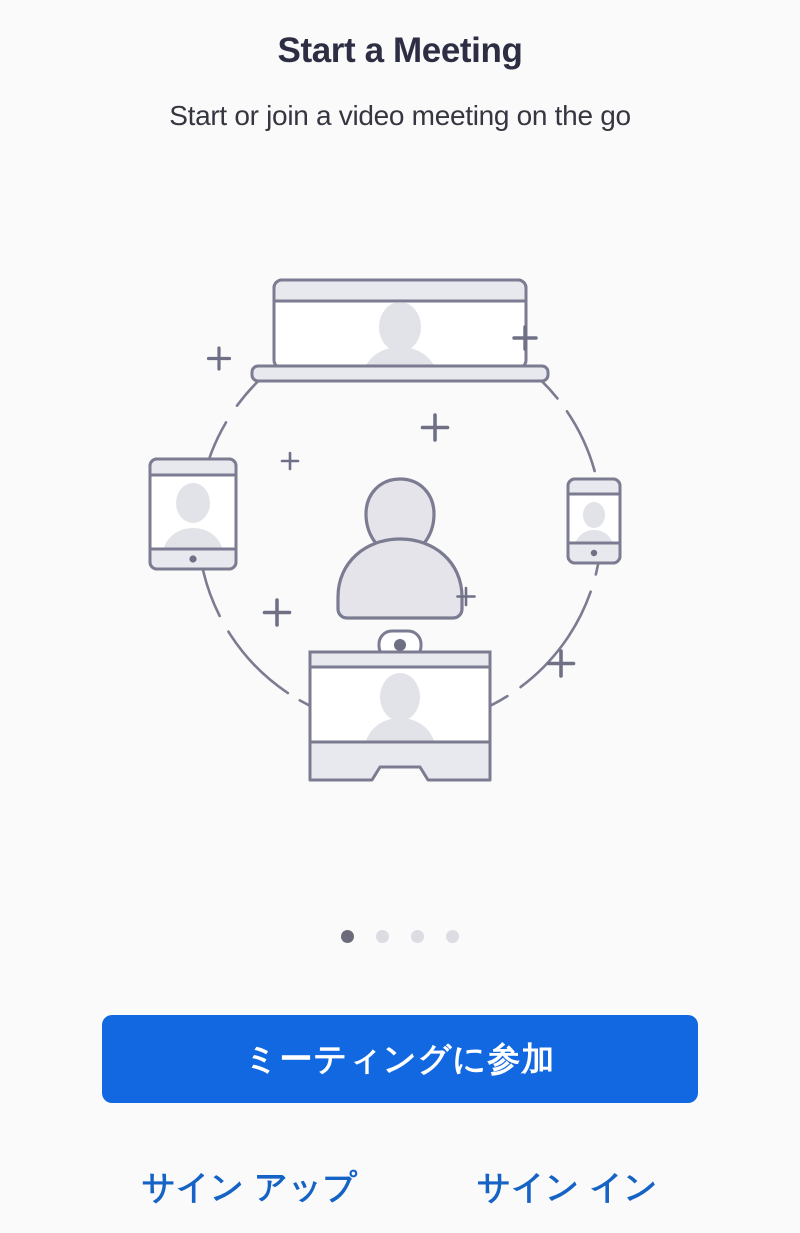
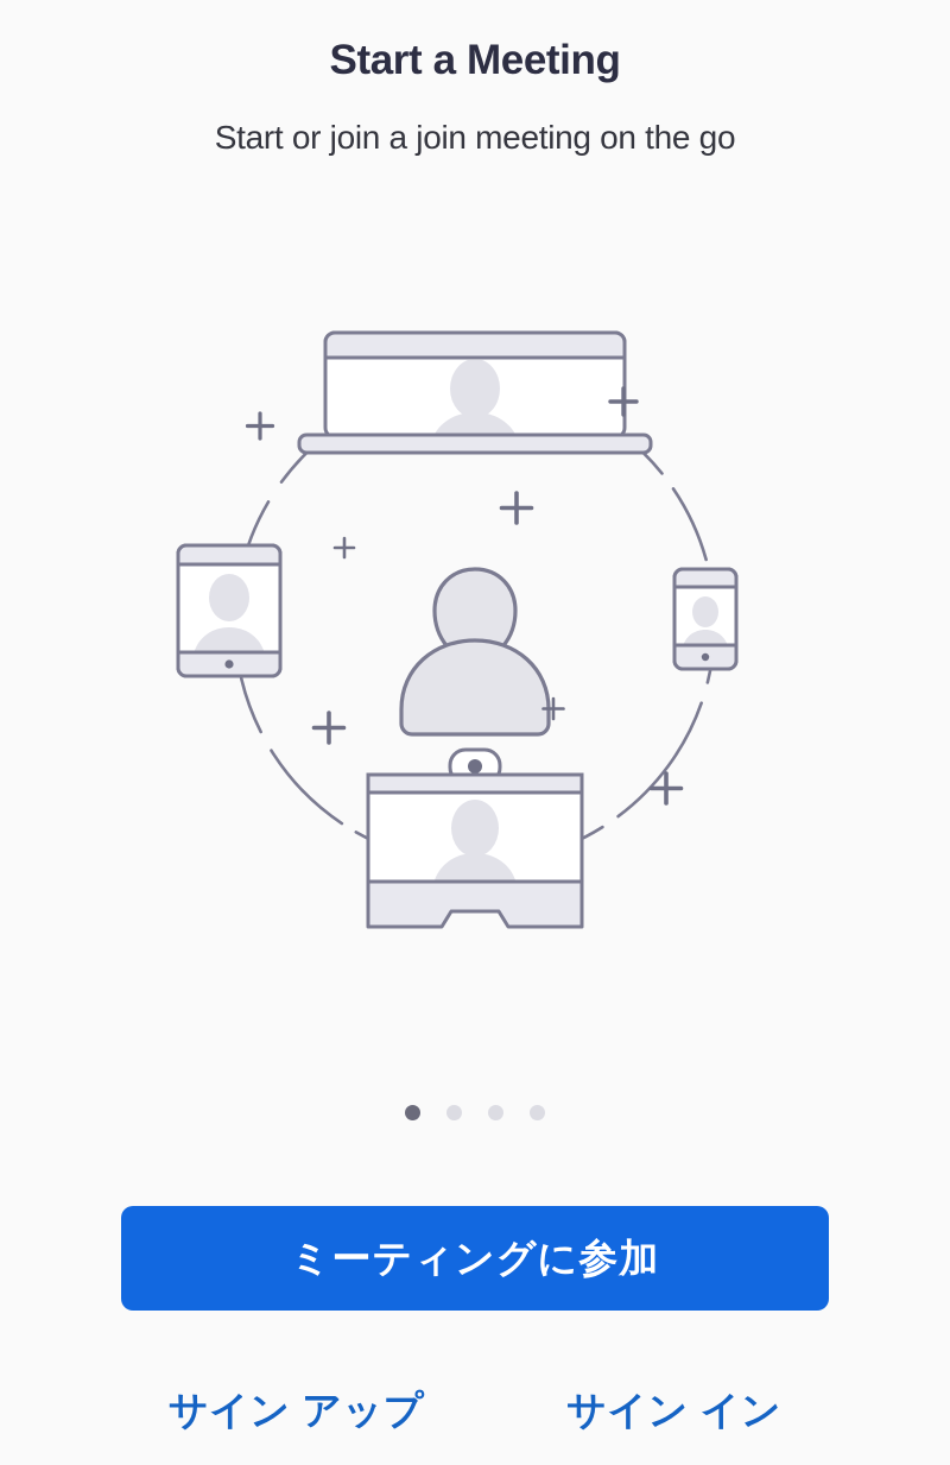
  Start a Meeting
- Start or join a video meeting on the go
+ Start or join a join meeting on the go
  ミーティングに参加
  サイン アップ
  サイン イン
